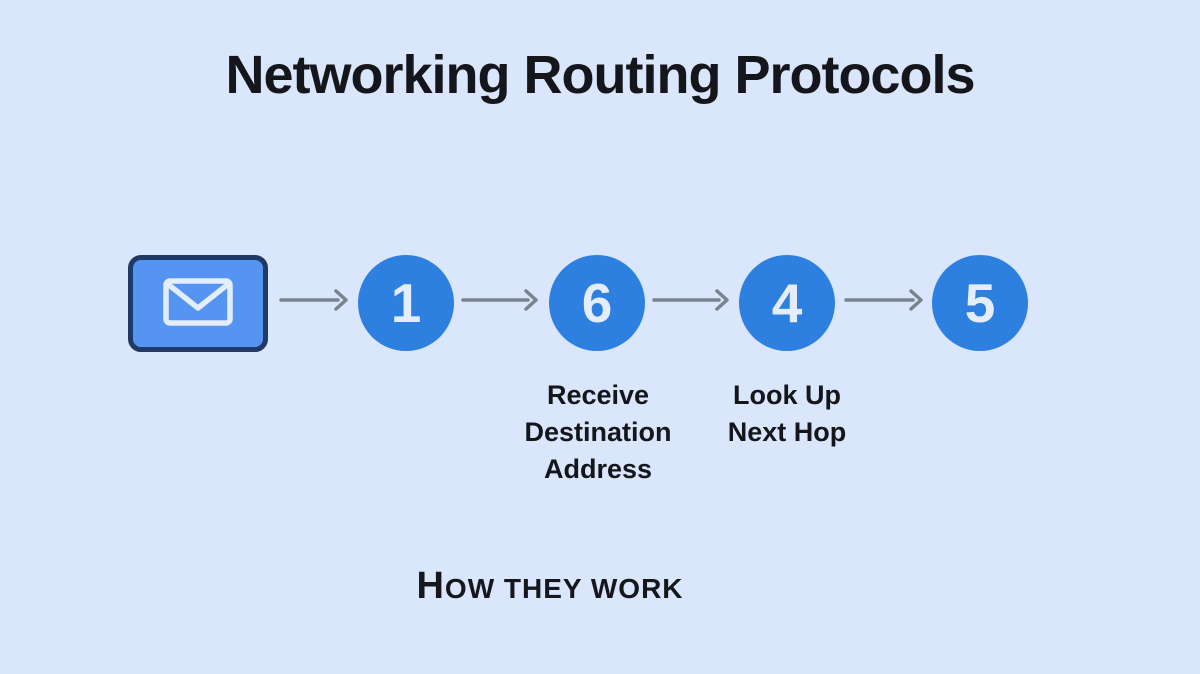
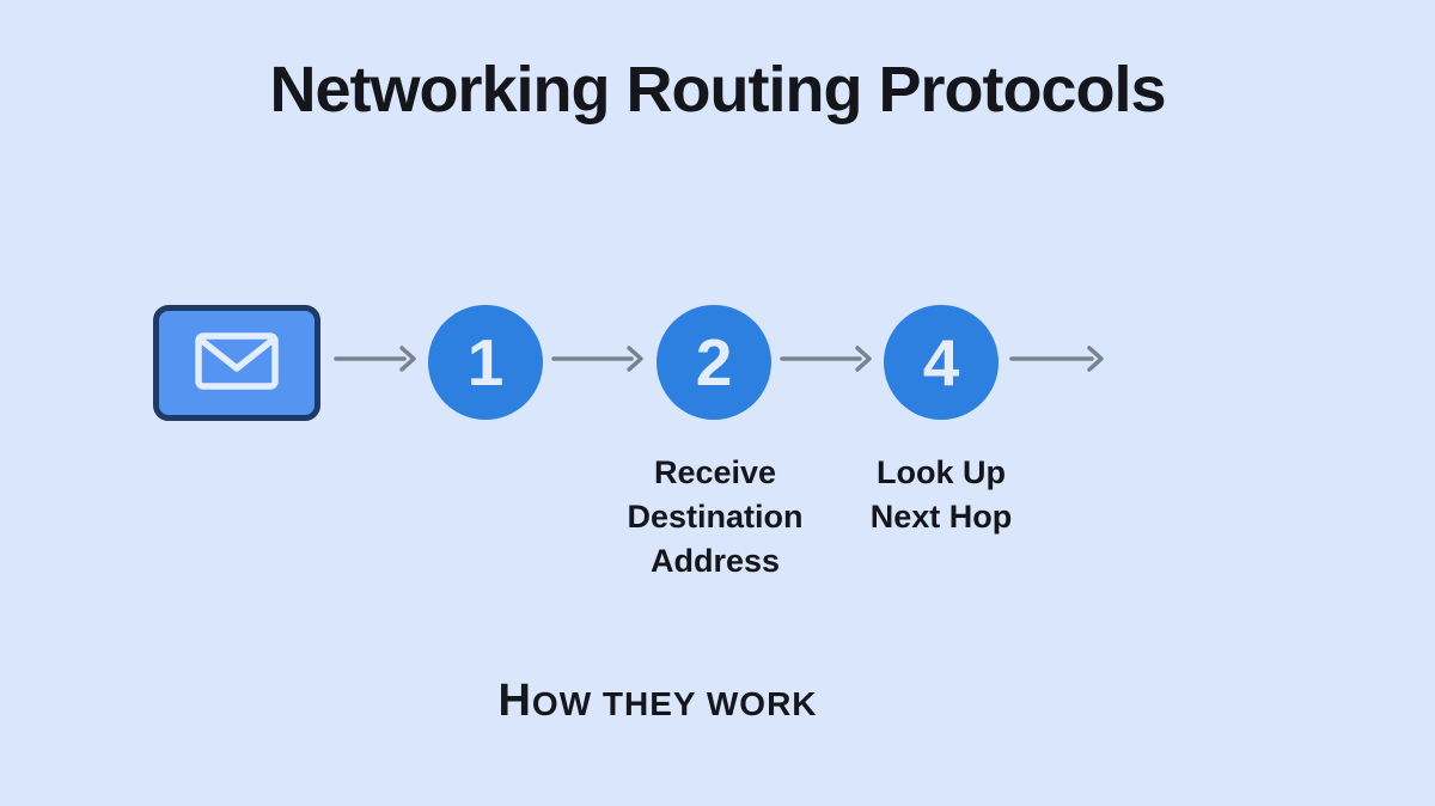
  Networking Routing Protocols
  1
- 6
+ 2
  4
- 5
  Receive
  Destination
  Address
  Look Up
  Next Hop
  HOW THEY WORK
